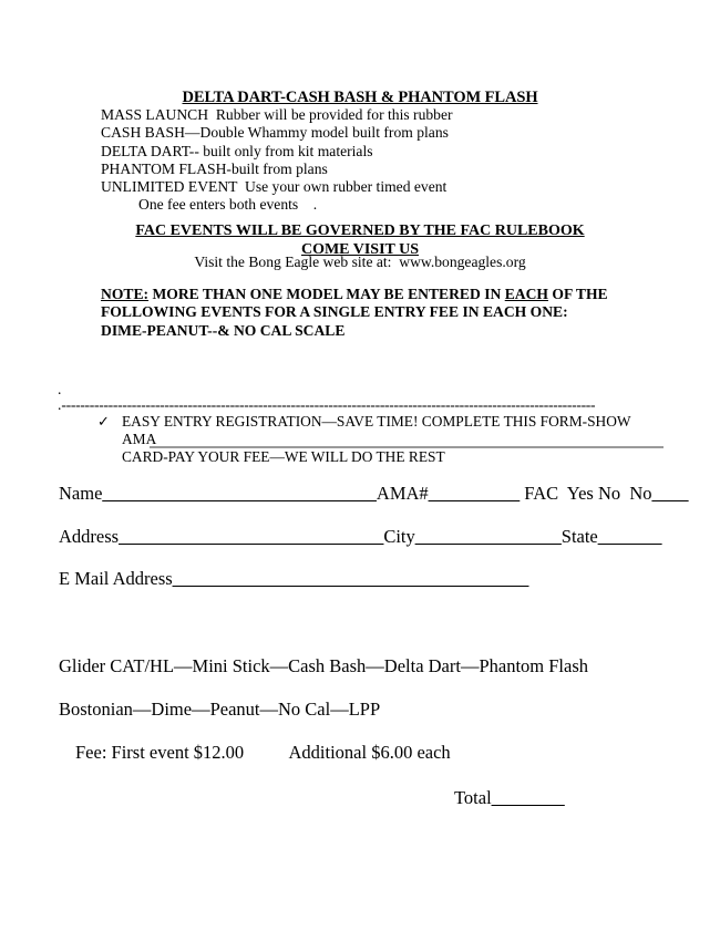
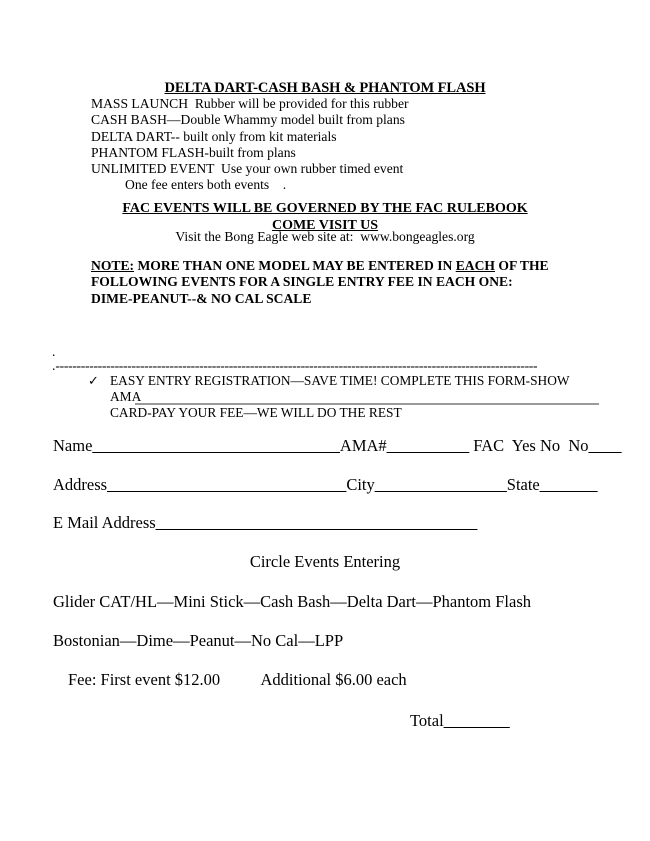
  DELTA DART-CASH BASH & PHANTOM FLASH
  MASS LAUNCH Rubber will be provided for this rubber
  CASH BASH—Double Whammy model built from plans
  DELTA DART-- built only from kit materials
  PHANTOM FLASH-built from plans
  UNLIMITED EVENT Use your own rubber timed event
  One fee enters both events .
  FAC EVENTS WILL BE GOVERNED BY THE FAC RULEBOOK
  COME VISIT US
  Visit the Bong Eagle web site at: www.bongeagles.org
  NOTE: MORE THAN ONE MODEL MAY BE ENTERED IN EACH OF THE
  FOLLOWING EVENTS FOR A SINGLE ENTRY FEE IN EACH ONE:
  DIME-PEANUT--& NO CAL SCALE
  .
  .------------------------------------------------------------------------------------------------------------------
  ✓
  EASY ENTRY REGISTRATION—SAVE TIME! COMPLETE THIS FORM-SHOW AMA
  CARD-PAY YOUR FEE—WE WILL DO THE REST
  Name______________________________AMA#__________ FAC Yes No No____
  Address_____________________________City________________State_______
  E Mail Address_______________________________________
+ Circle Events Entering
  Glider CAT/HL—Mini Stick—Cash Bash—Delta Dart—Phantom Flash
  Bostonian—Dime—Peanut—No Cal—LPP
  Fee: First event $12.00 Additional $6.00 each
  Total________
